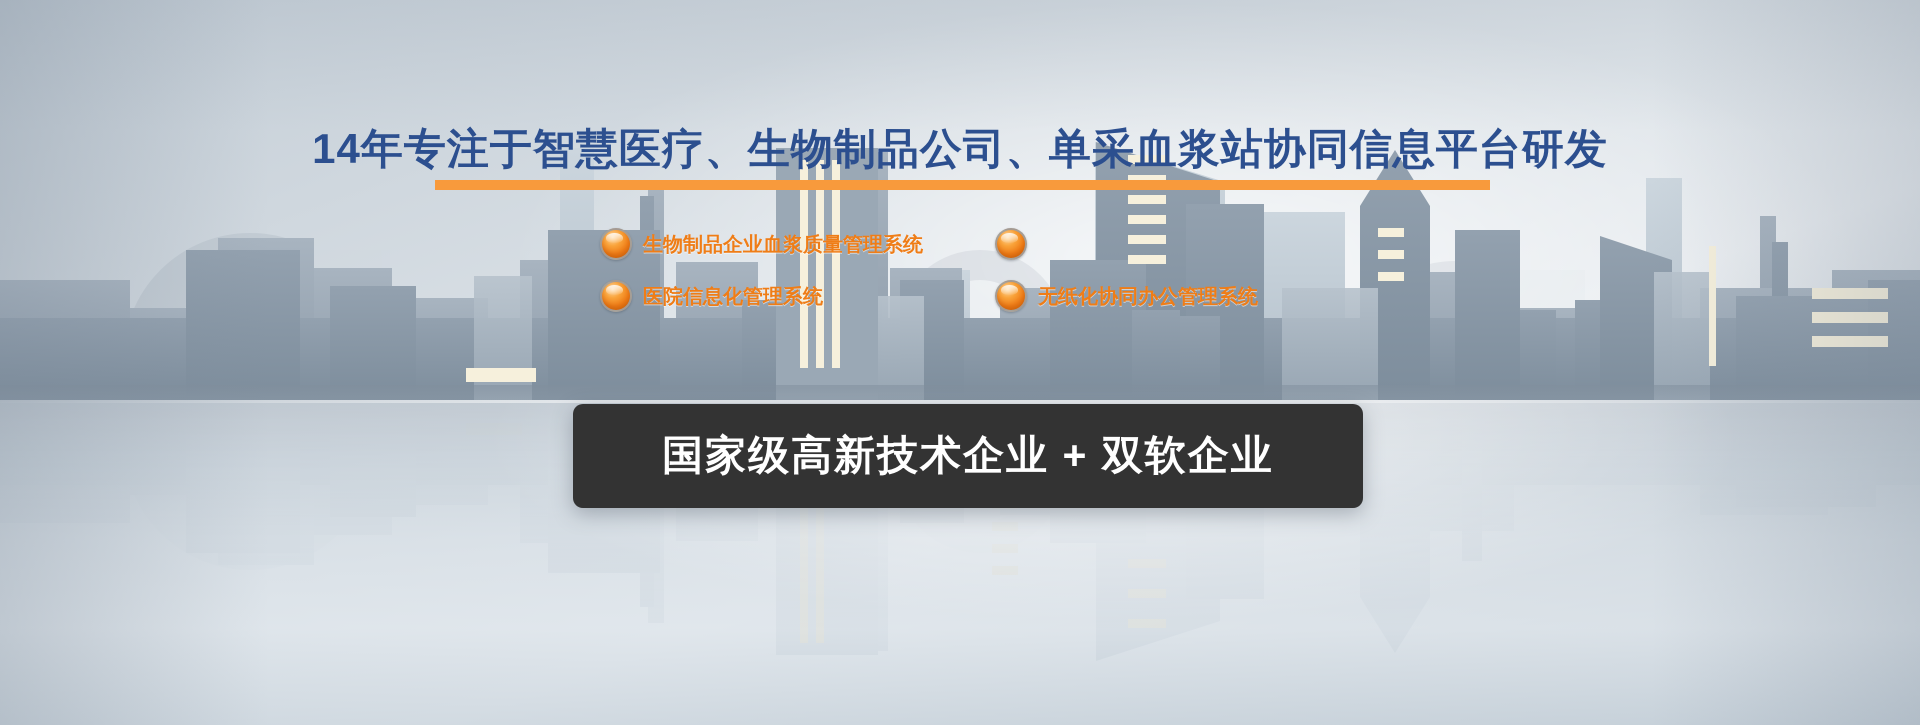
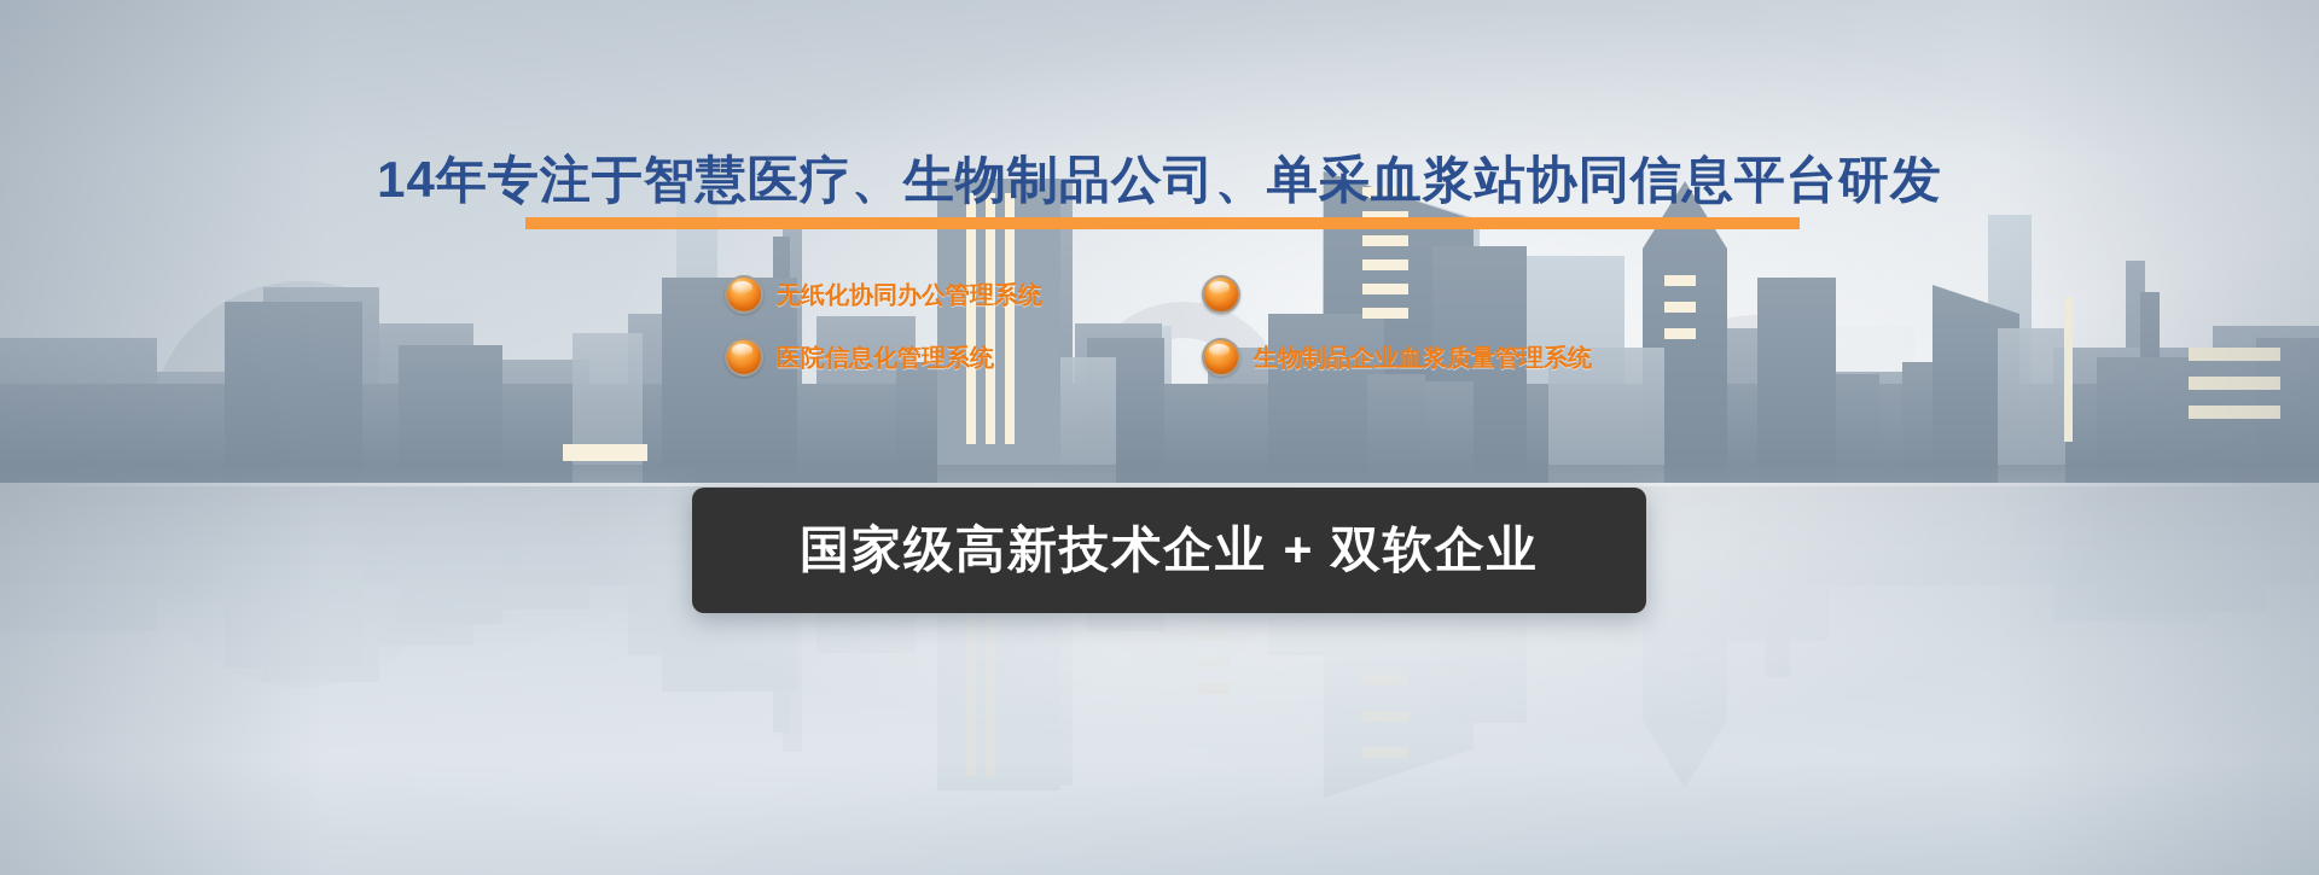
  14年专注于智慧医疗、生物制品公司、单采血浆站协同信息平台研发
- 生物制品企业血浆质量管理系统
+ 无纸化协同办公管理系统
  医院信息化管理系统
- 无纸化协同办公管理系统
+ 生物制品企业血浆质量管理系统
  国家级高新技术企业 + 双软企业
